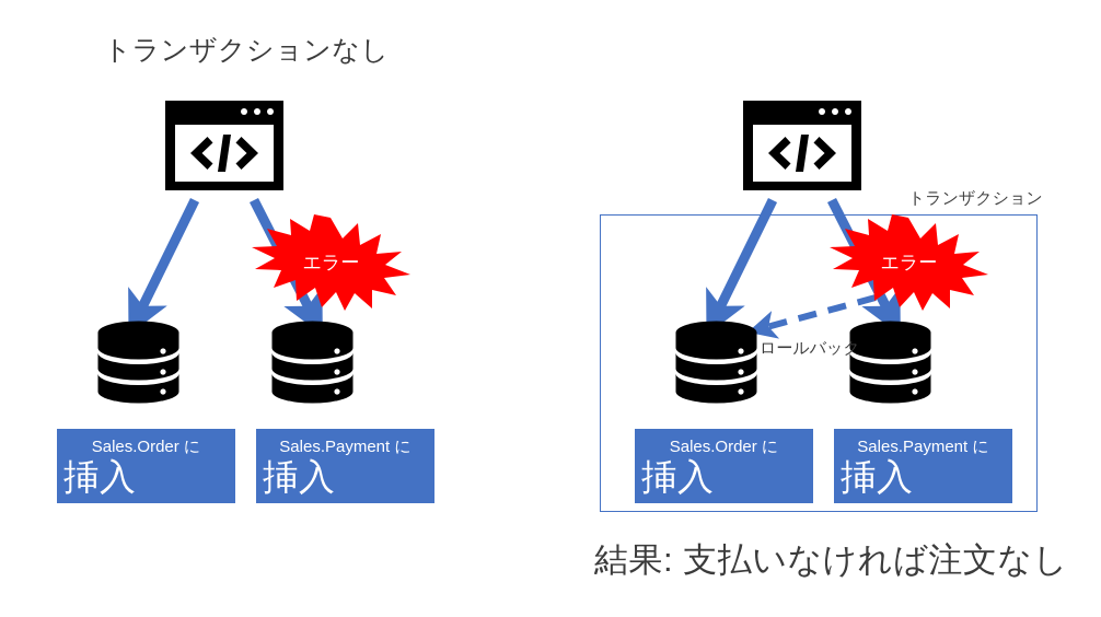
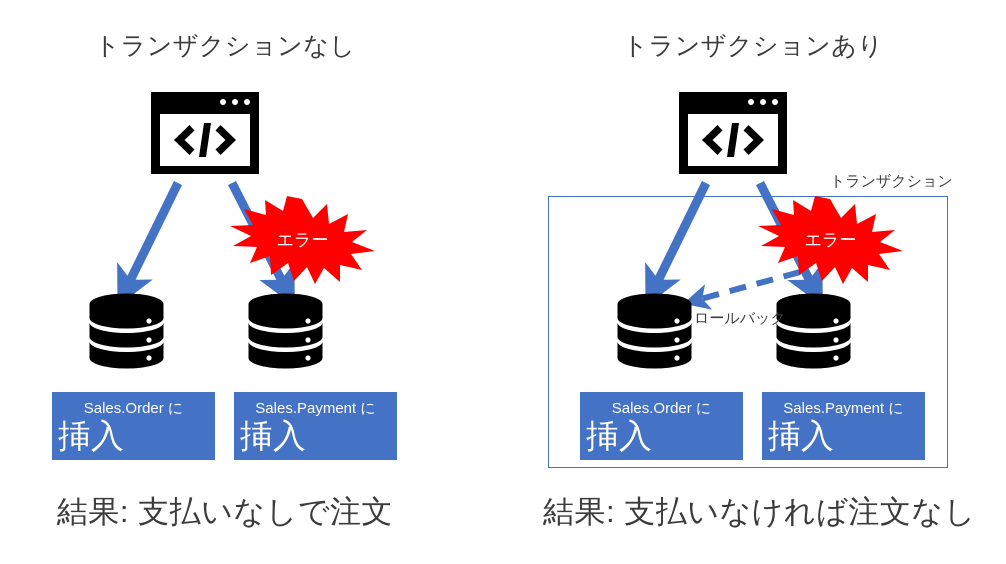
  トランザクションなし
  エラー
  Sales.Order に
  挿入
  Sales.Payment に
  挿入
+ 結果: 支払いなしで注文
+ トランザクションあり
  トランザクション
  ロールバック
  エラー
  Sales.Order に
  挿入
  Sales.Payment に
  挿入
  結果: 支払いなければ注文なし
